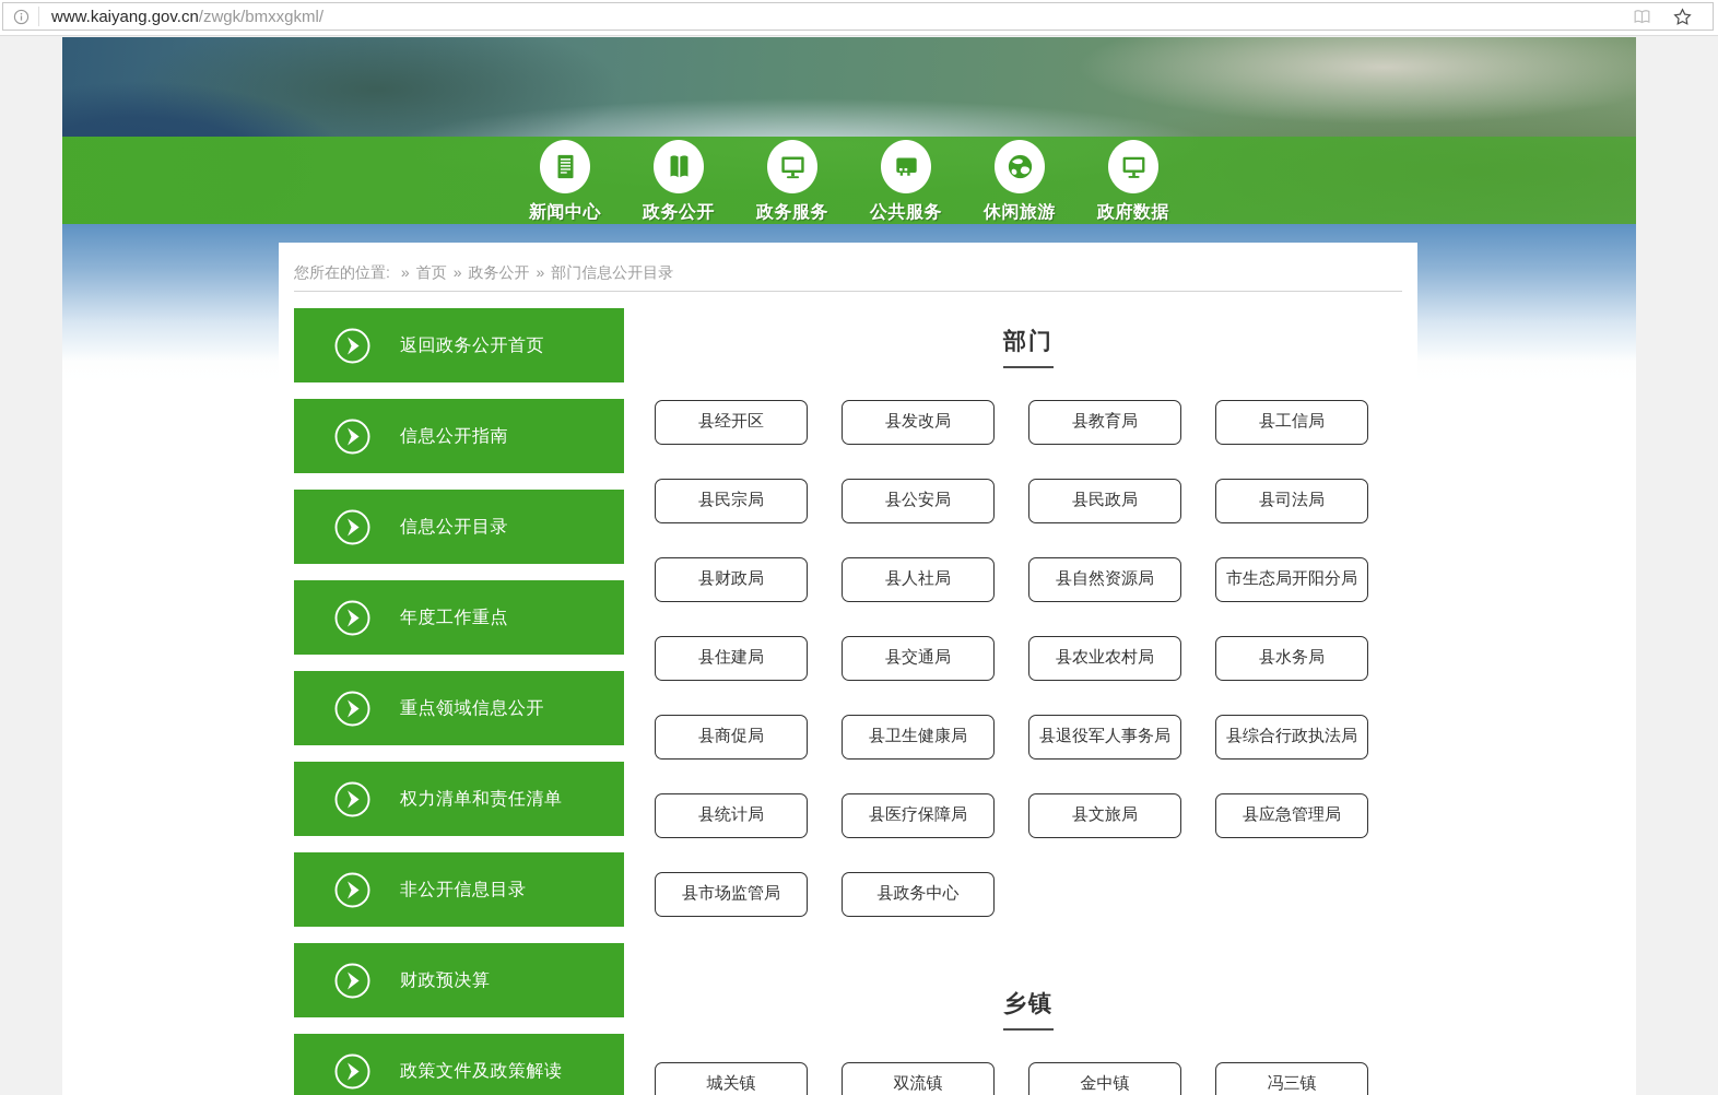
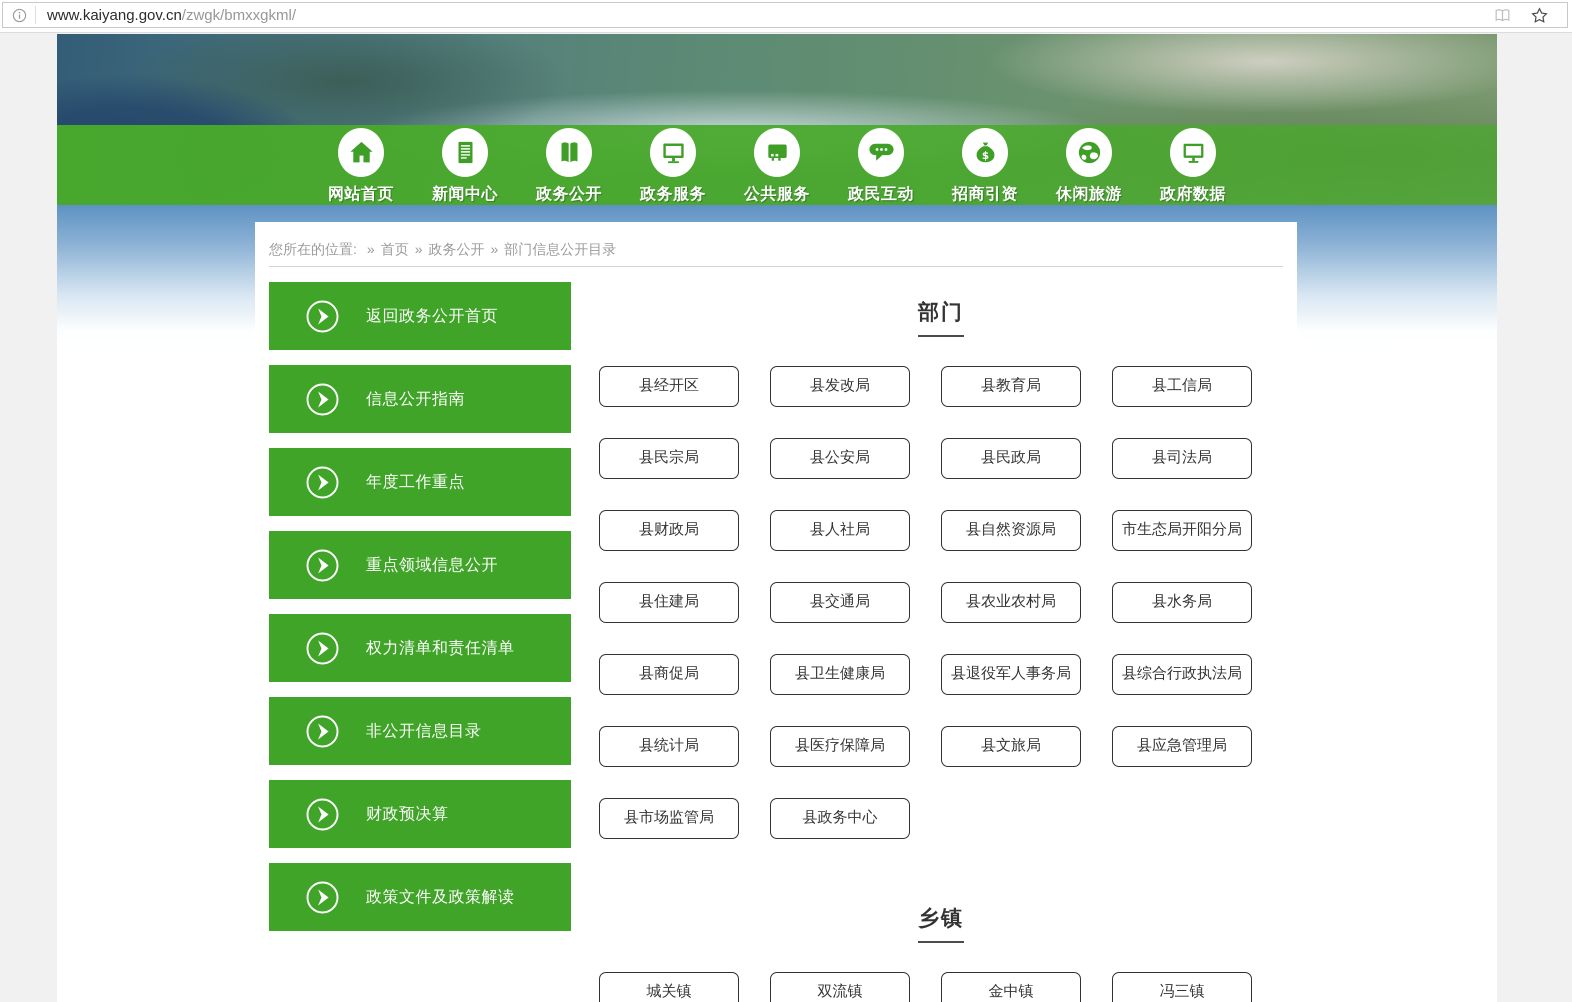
  www.kaiyang.gov.cn/zwgk/bmxxgkml/
+ 网站首页
  新闻中心
  政务公开
  政务服务
  公共服务
+ 政民互动
+ 招商引资
  休闲旅游
  政府数据
  您所在的位置: » 首页 » 政务公开 » 部门信息公开目录
  返回政务公开首页
  信息公开指南
- 信息公开目录
  年度工作重点
  重点领域信息公开
  权力清单和责任清单
  非公开信息目录
  财政预决算
  政策文件及政策解读
  部门
  县经开区
  县发改局
  县教育局
  县工信局
  县民宗局
  县公安局
  县民政局
  县司法局
  县财政局
  县人社局
  县自然资源局
  市生态局开阳分局
  县住建局
  县交通局
  县农业农村局
  县水务局
  县商促局
  县卫生健康局
  县退役军人事务局
  县综合行政执法局
  县统计局
  县医疗保障局
  县文旅局
  县应急管理局
  县市场监管局
  县政务中心
  乡镇
  城关镇
  双流镇
  金中镇
  冯三镇
